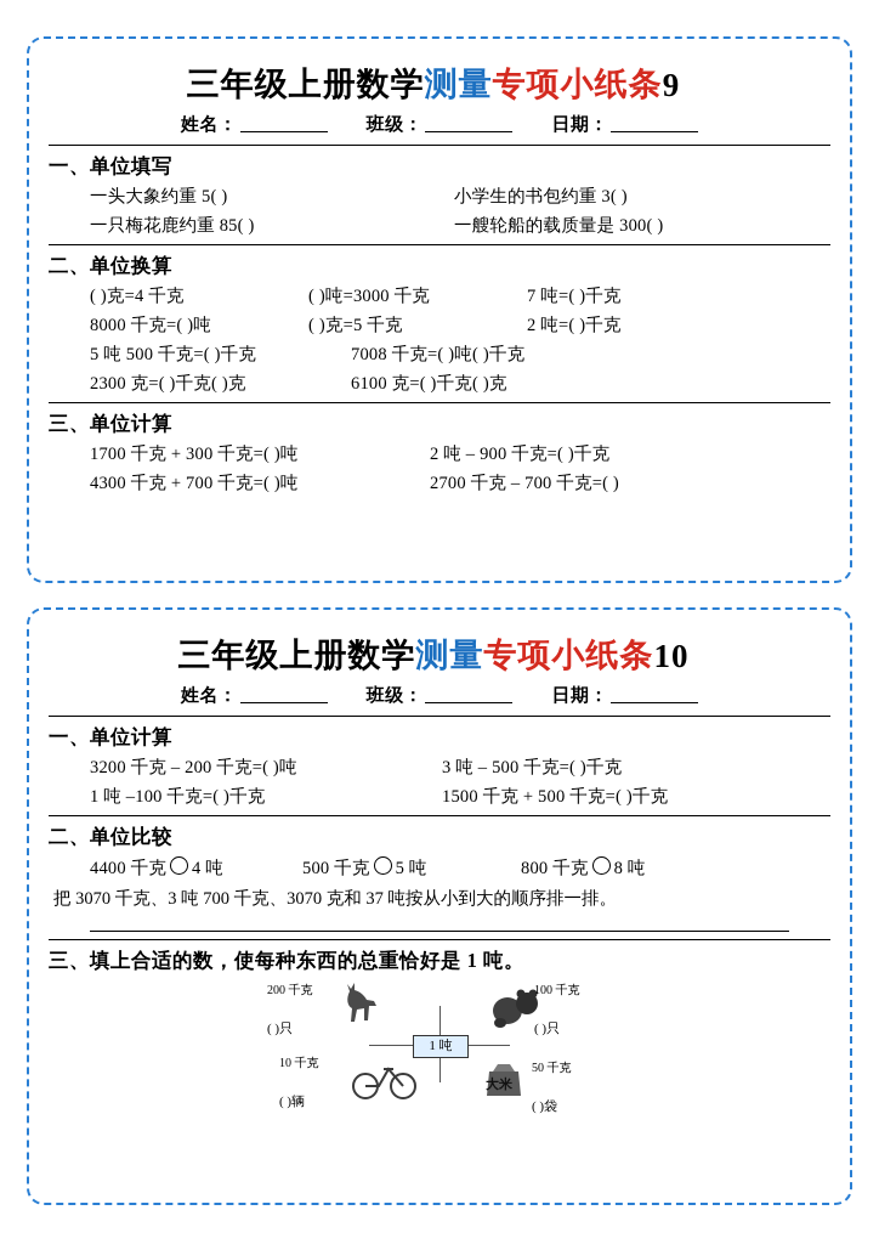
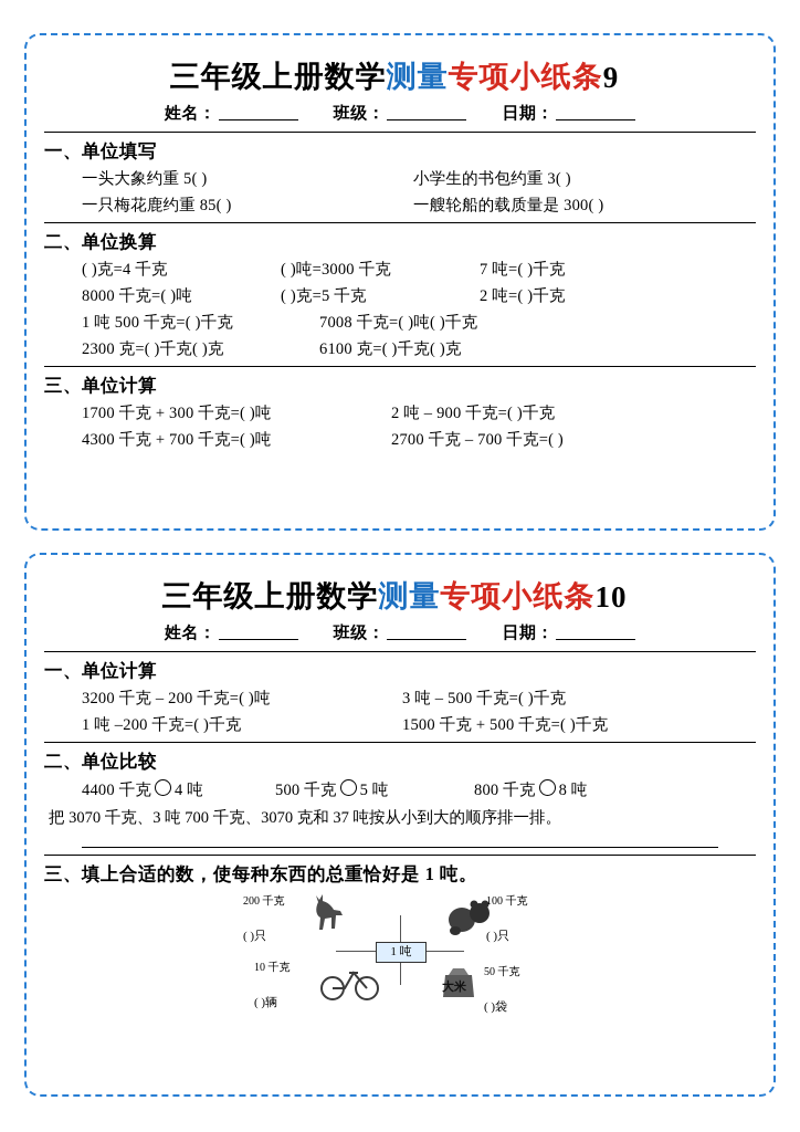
  三年级上册数学测量专项小纸条9
  姓名： 班级： 日期：
  一、单位填写
  一头大象约重 5( ) 小学生的书包约重 3( )
  一只梅花鹿约重 85( ) 一艘轮船的载质量是 300( )
  二、单位换算
  ( )克=4 千克 ( )吨=3000 千克 7 吨=( )千克
  8000 千克=( )吨 ( )克=5 千克 2 吨=( )千克
- 5 吨 500 千克=( )千克 7008 千克=( )吨( )千克
+ 1 吨 500 千克=( )千克 7008 千克=( )吨( )千克
  2300 克=( )千克( )克 6100 克=( )千克( )克
  三、单位计算
  1700 千克 + 300 千克=( )吨 2 吨 – 900 千克=( )千克
  4300 千克 + 700 千克=( )吨 2700 千克 – 700 千克=( )
  三年级上册数学测量专项小纸条10
  姓名： 班级： 日期：
  一、单位计算
  3200 千克 – 200 千克=( )吨 3 吨 – 500 千克=( )千克
- 1 吨 –100 千克=( )千克 1500 千克 + 500 千克=( )千克
+ 1 吨 –200 千克=( )千克 1500 千克 + 500 千克=( )千克
  二、单位比较
  4400 千克 4 吨 500 千克 5 吨 800 千克 8 吨
  把 3070 千克、3 吨 700 千克、3070 克和 37 吨按从小到大的顺序排一排。
  三、填上合适的数，使每种东西的总重恰好是 1 吨。
  1 吨
  200 千克
  ( )只
  100 千克
  ( )只
  10 千克
  ( )辆
  大米
  50 千克
  ( )袋
